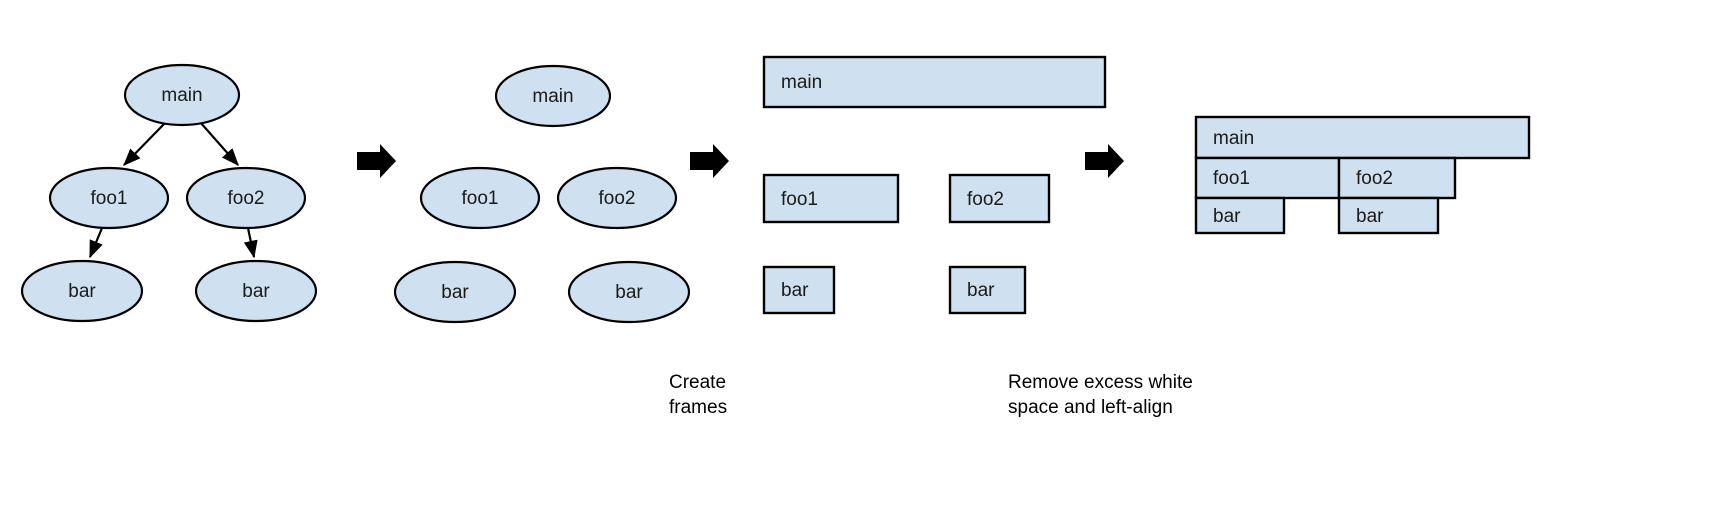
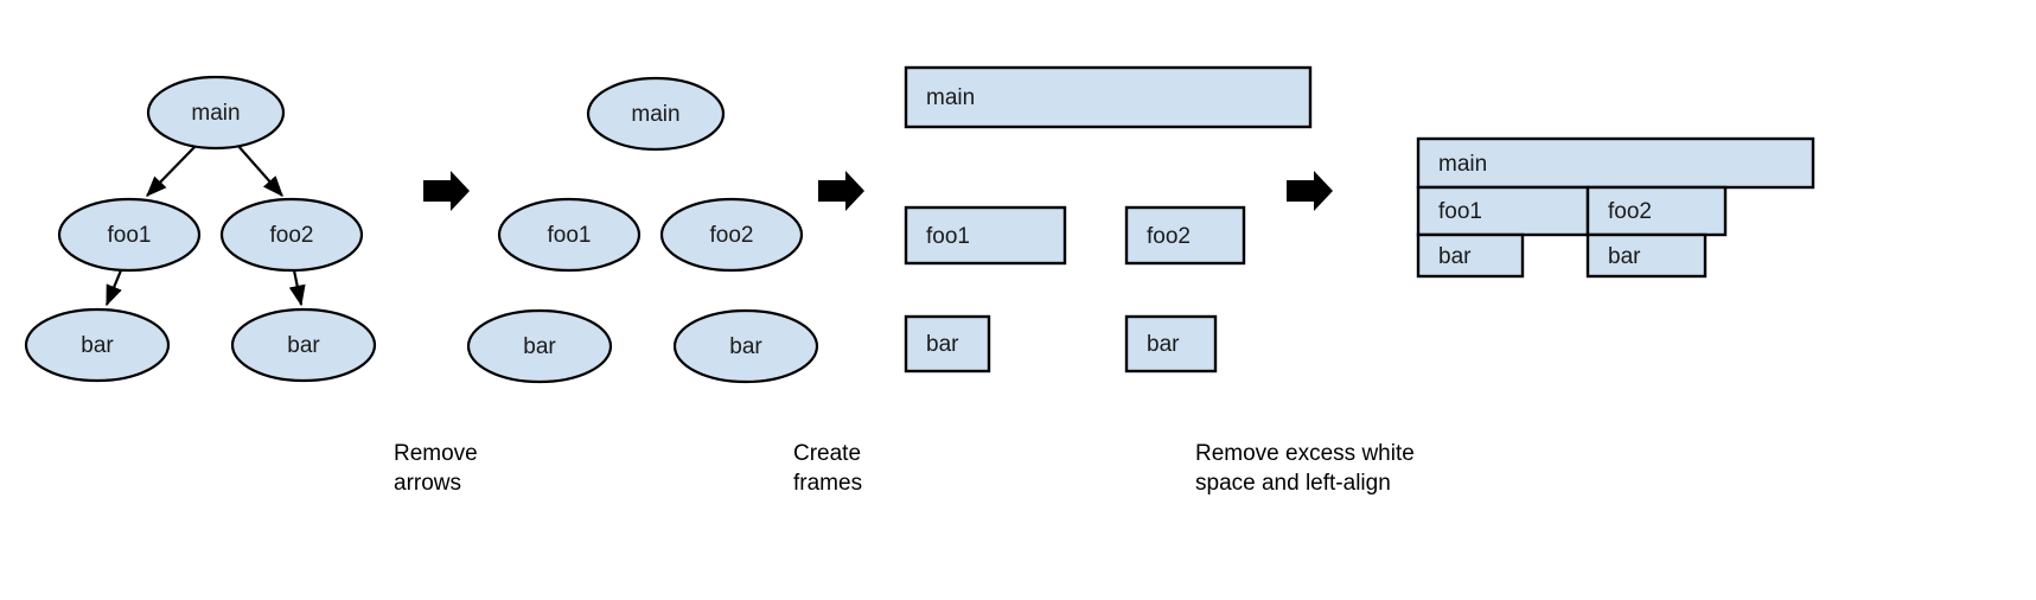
  main
  foo1
  foo2
  bar
  bar
  main
  foo1
  foo2
  bar
  bar
  main
  foo1
  foo2
  bar
  bar
  main
  foo1
  foo2
  bar
  bar
+ Remove
+ arrows
  Create
  frames
  Remove excess white
  space and left-align
